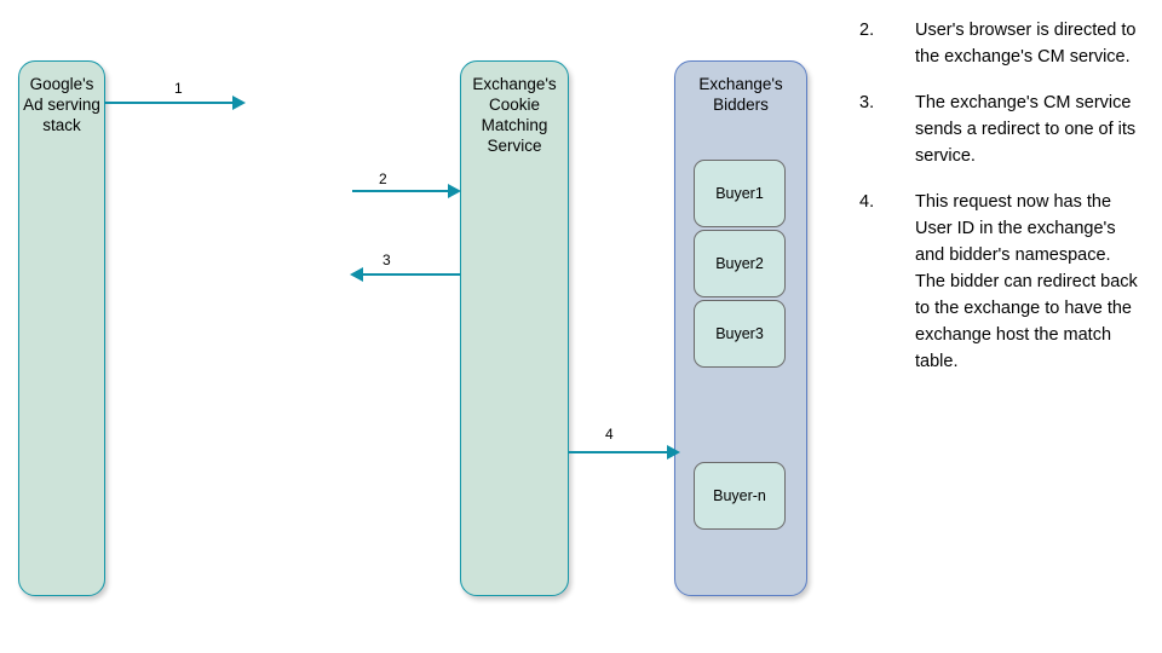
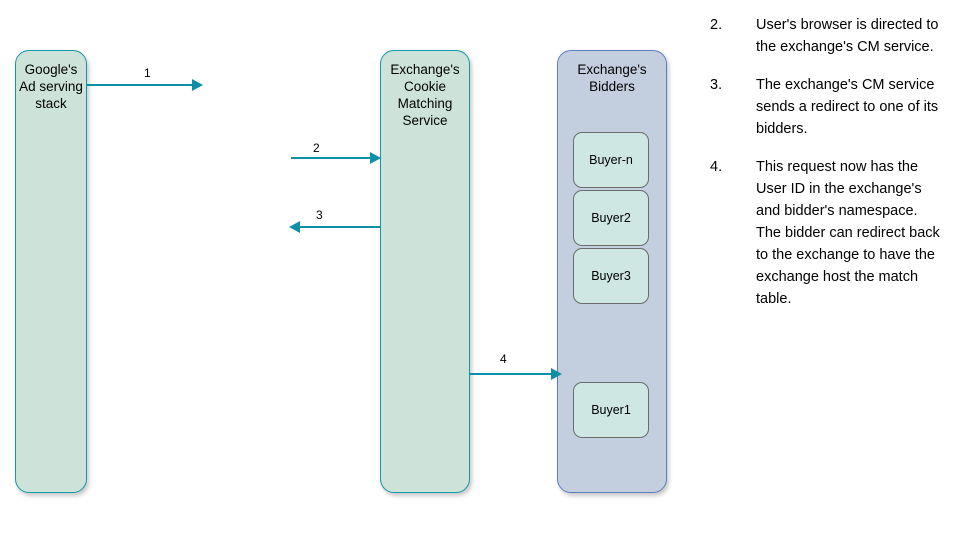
  Google's
  Ad serving
  stack
  Exchange's
  Cookie
  Matching
  Service
  Exchange's
  Bidders
- Buyer1
+ Buyer-n
  Buyer2
  Buyer3
- Buyer-n
+ Buyer1
  1
  2
  3
  4
  2.
  User's browser is directed to the exchange's CM service.
  3.
- The exchange's CM service sends a redirect to one of its service.
+ The exchange's CM service sends a redirect to one of its bidders.
  4.
  This request now has the User ID in the exchange's and bidder's namespace. The bidder can redirect back to the exchange to have the exchange host the match table.
